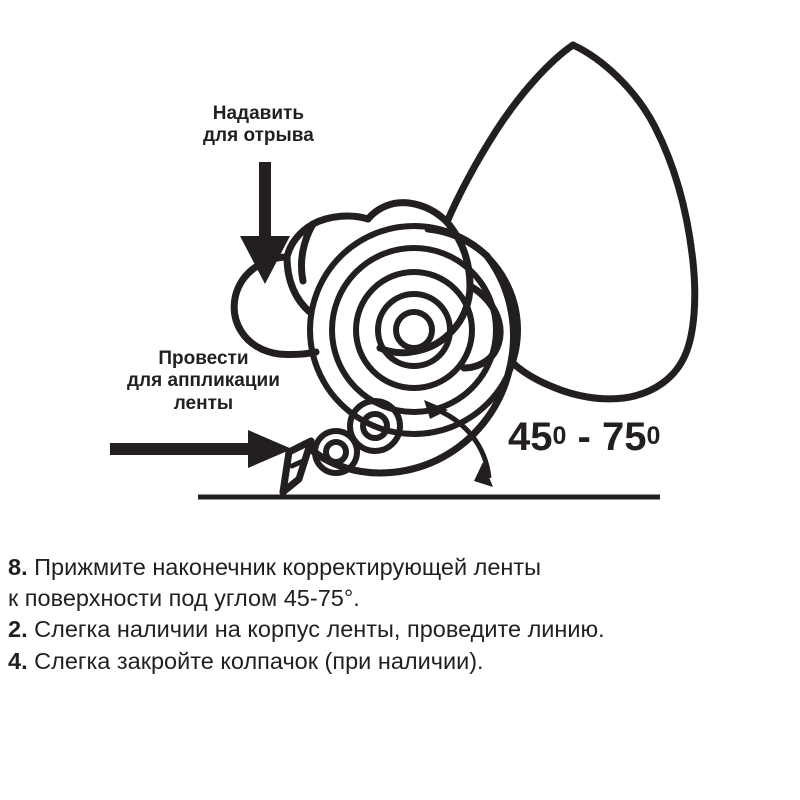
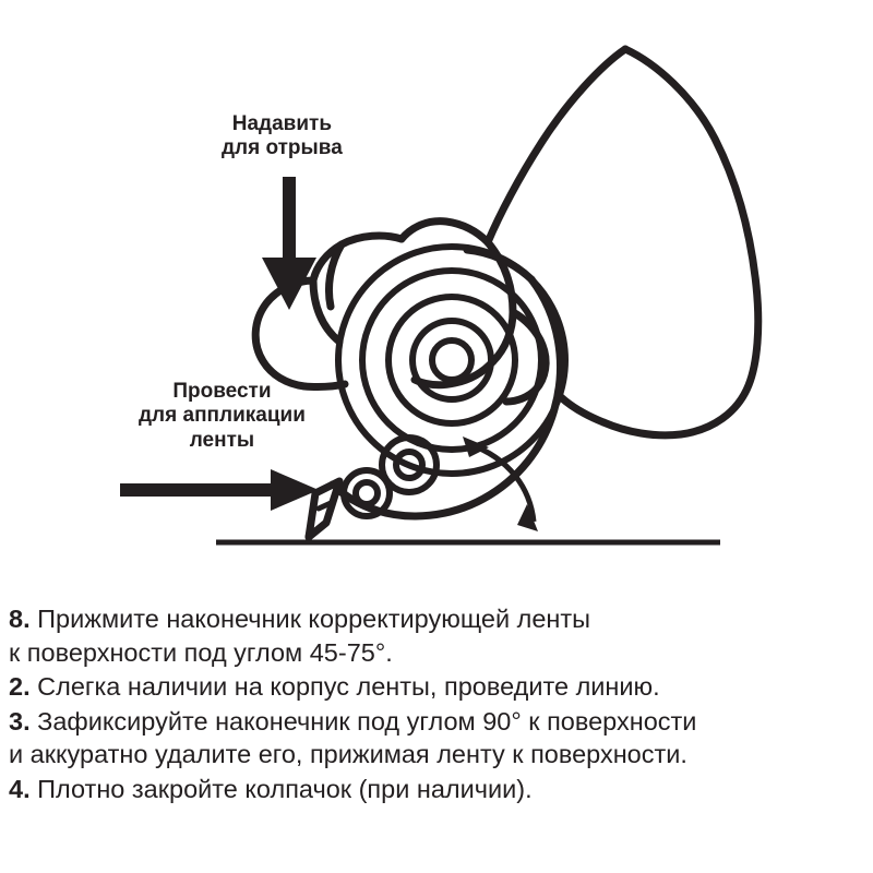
  Надавить
  для отрыва
  Провести
  для аппликации
  ленты
- 450 - 750
  8. Прижмите наконечник корректирующей ленты
  к поверхности под углом 45-75°.
  2. Слегка наличии на корпус ленты, проведите линию.
+ 3. Зафиксируйте наконечник под углом 90° к поверхности
+ и аккуратно удалите его, прижимая ленту к поверхности.
- 4. Слегка закройте колпачок (при наличии).
+ 4. Плотно закройте колпачок (при наличии).
